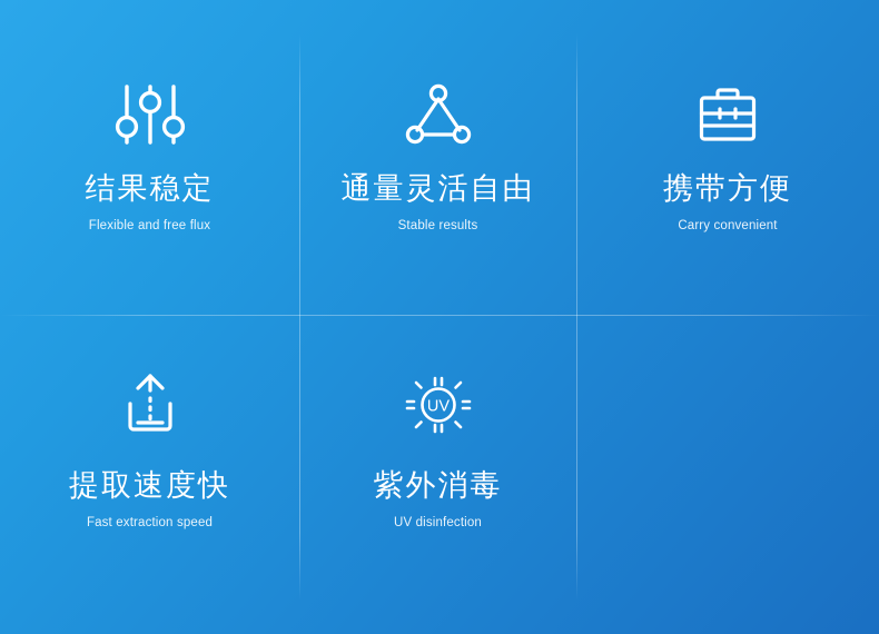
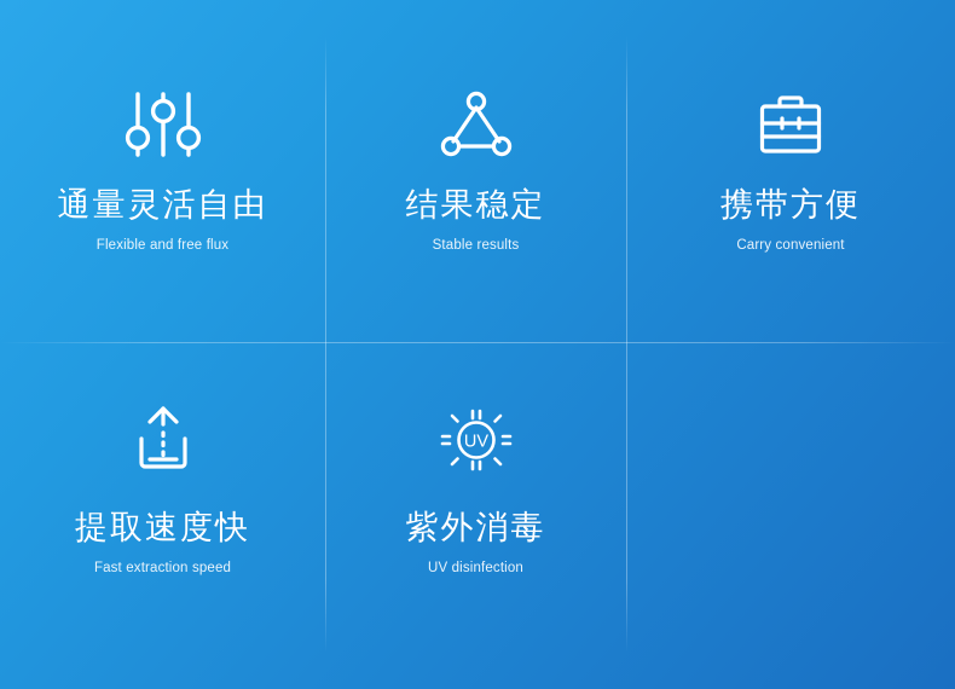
- 结果稳定
+ 通量灵活自由
  Flexible and free flux
- 通量灵活自由
+ 结果稳定
  Stable results
  携带方便
  Carry convenient
  提取速度快
  Fast extraction speed
  UV
  紫外消毒
  UV disinfection
